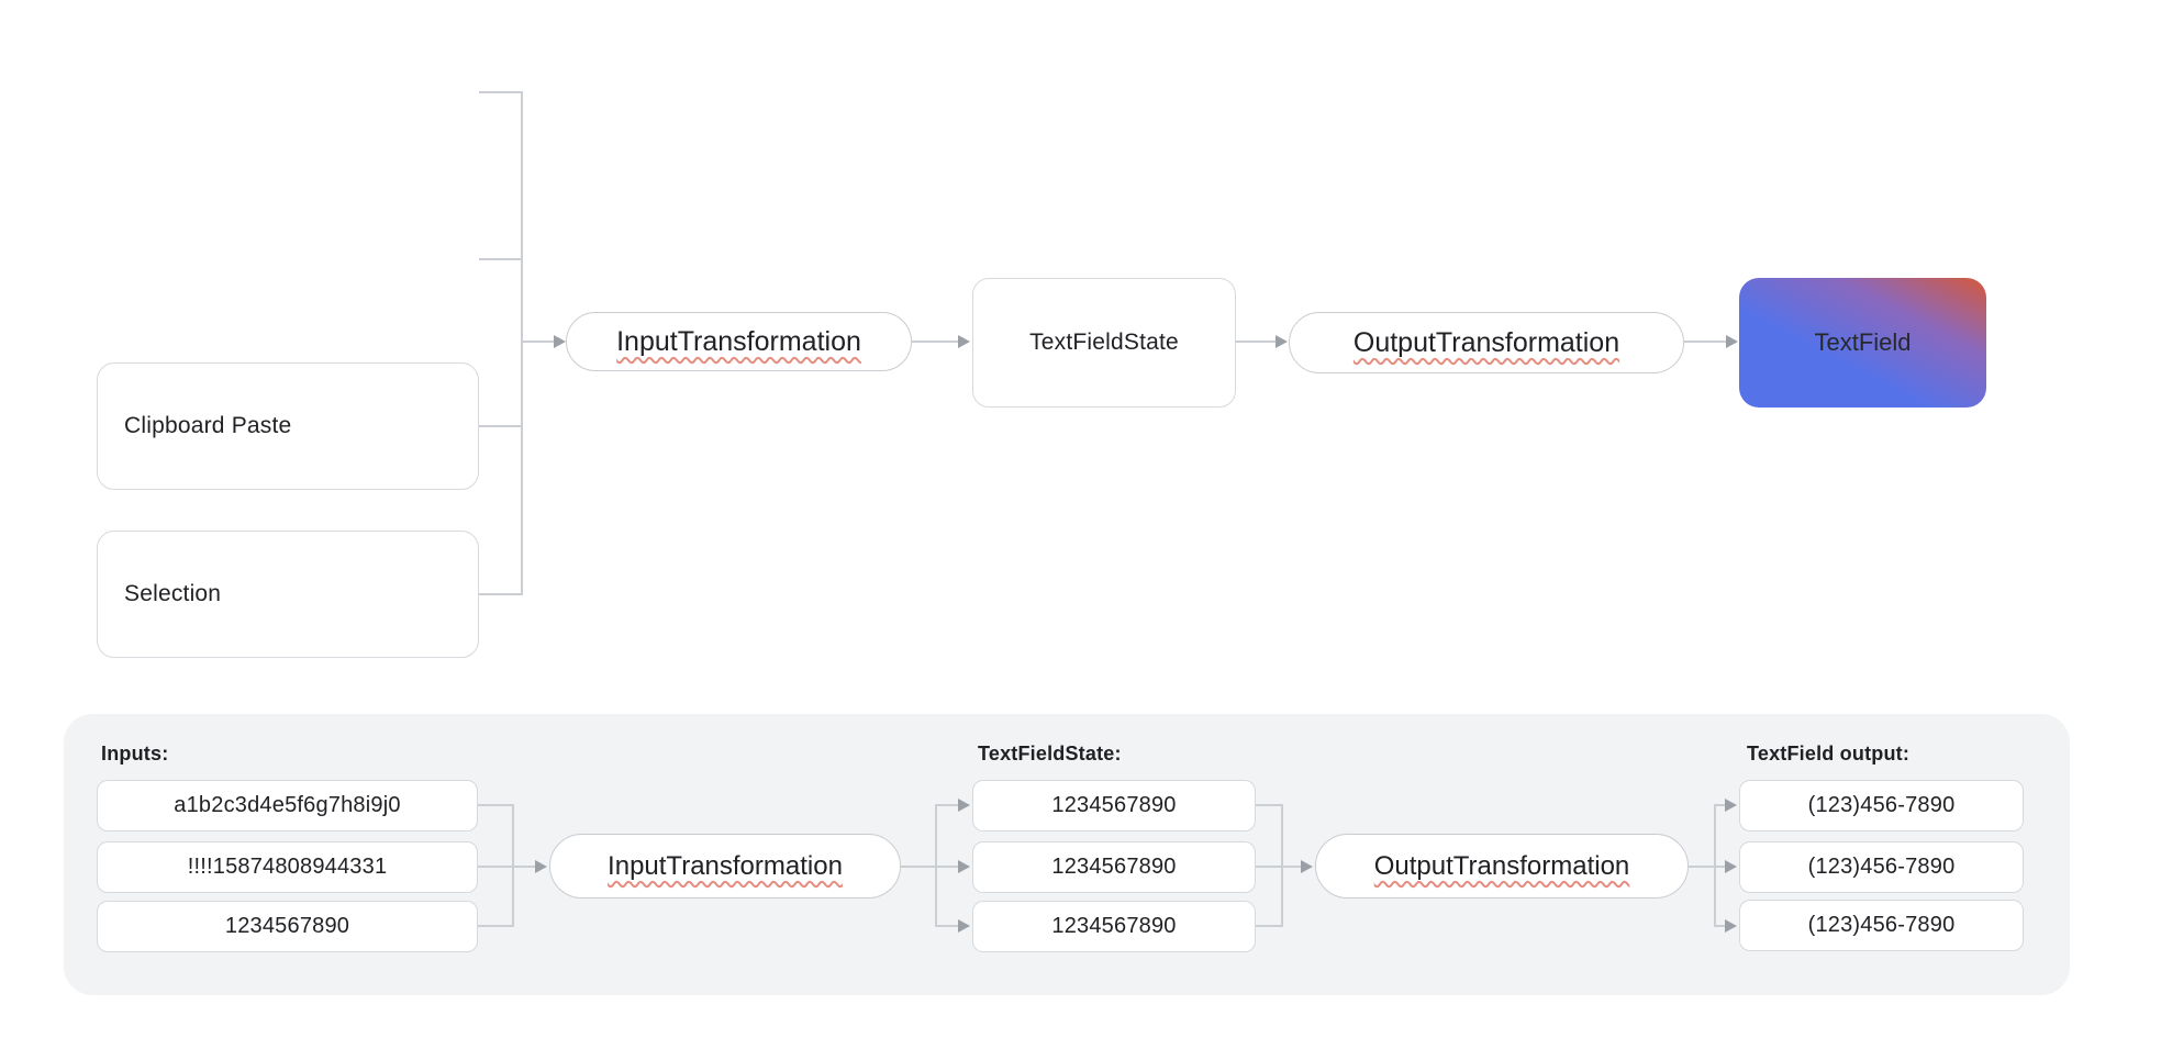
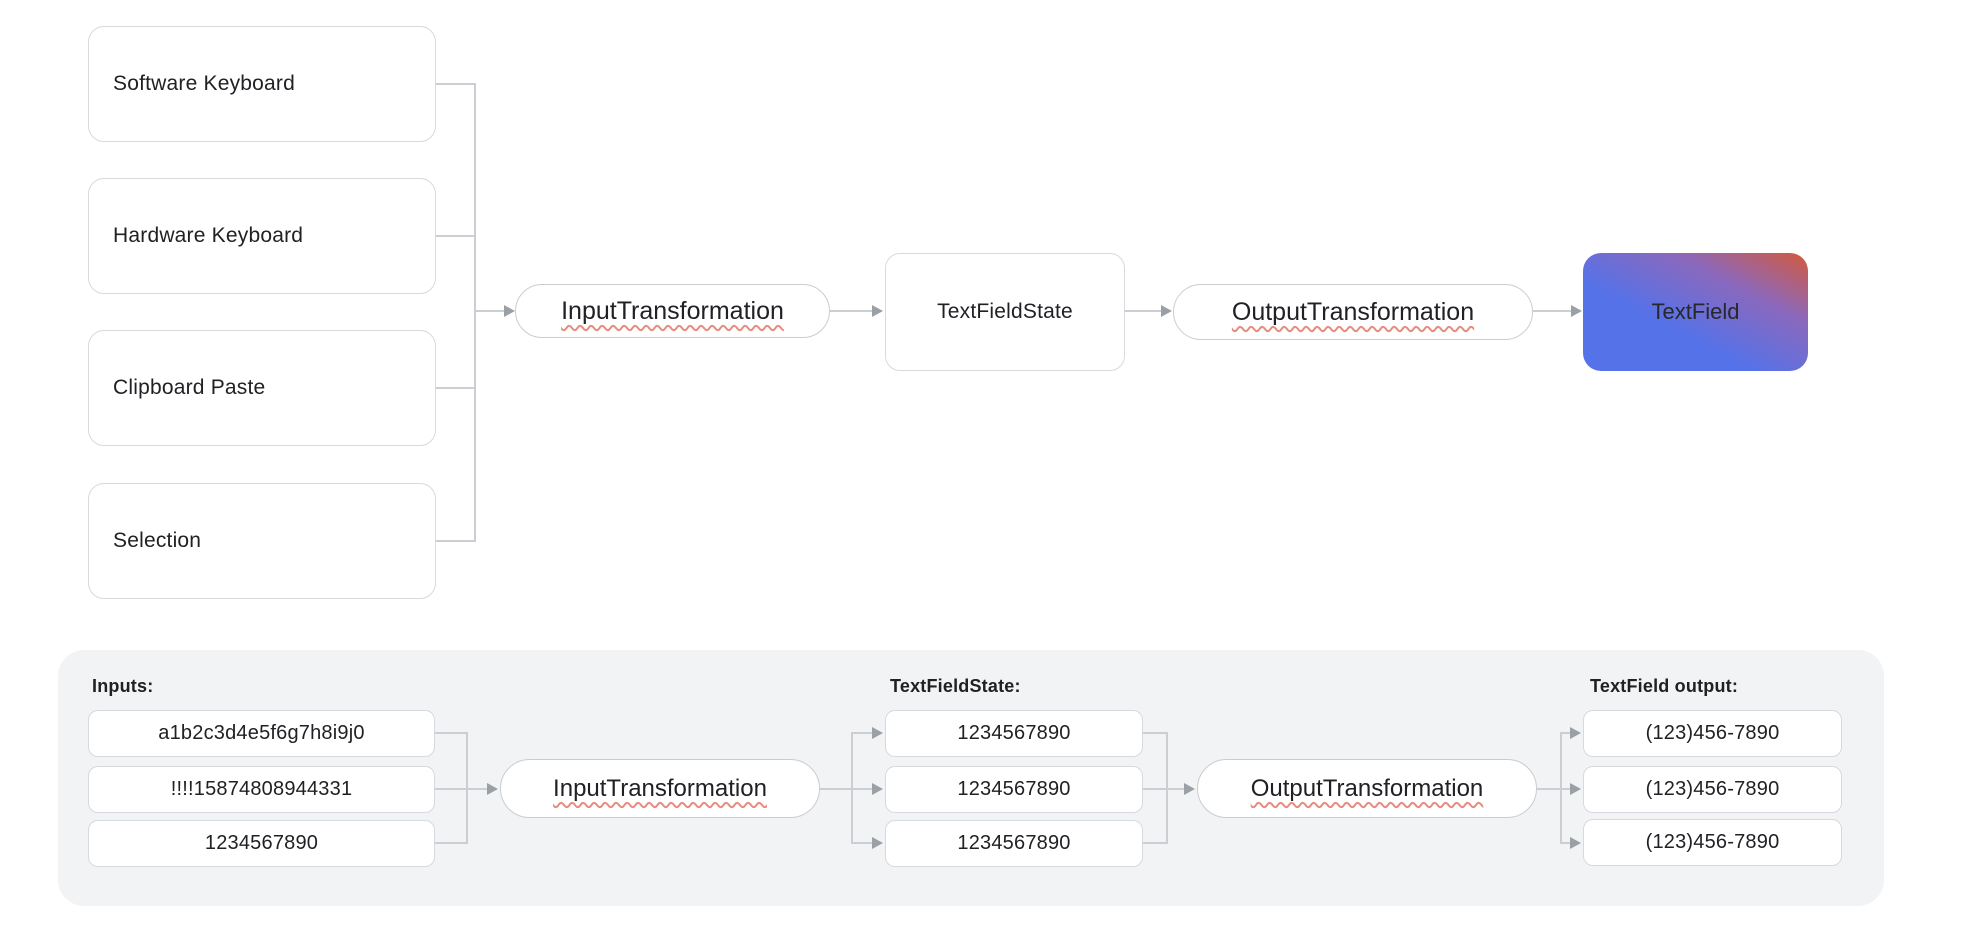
+ Software Keyboard
+ Hardware Keyboard
  Clipboard Paste
  Selection
  InputTransformation
  TextFieldState
  OutputTransformation
  TextField
  Inputs:
  TextFieldState:
  TextField output:
  a1b2c3d4e5f6g7h8i9j0
  !!!!15874808944331
  1234567890
  InputTransformation
  1234567890
  1234567890
  1234567890
  OutputTransformation
  (123)456-7890
  (123)456-7890
  (123)456-7890
